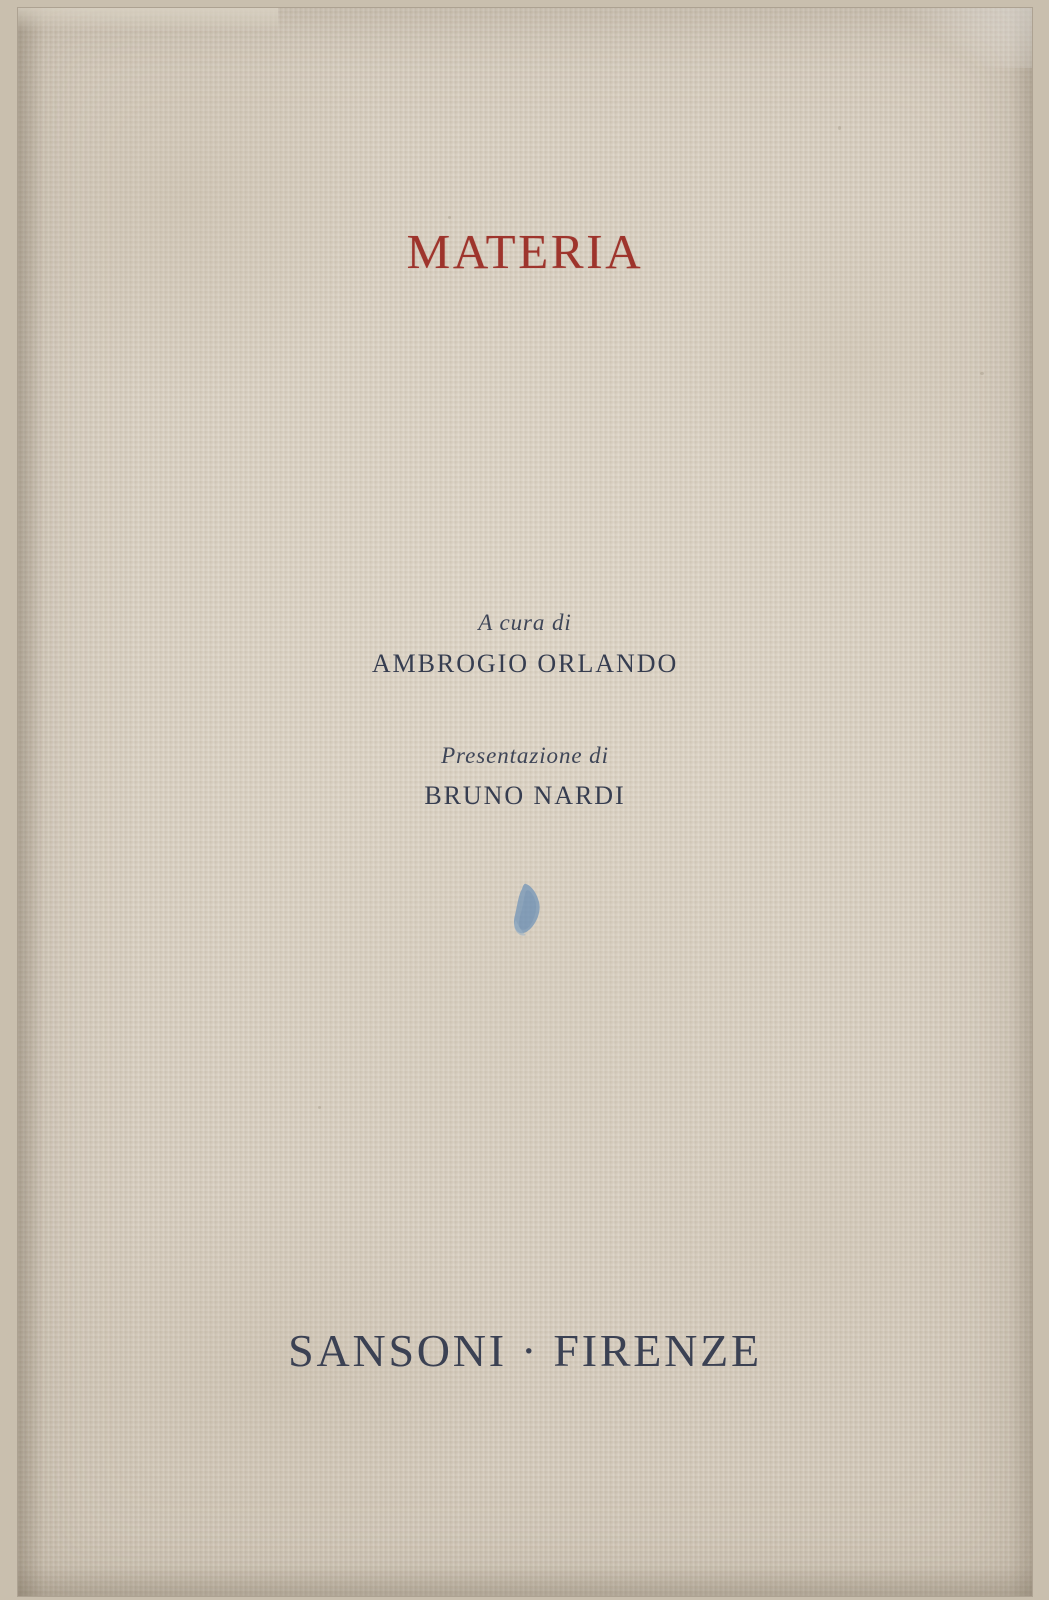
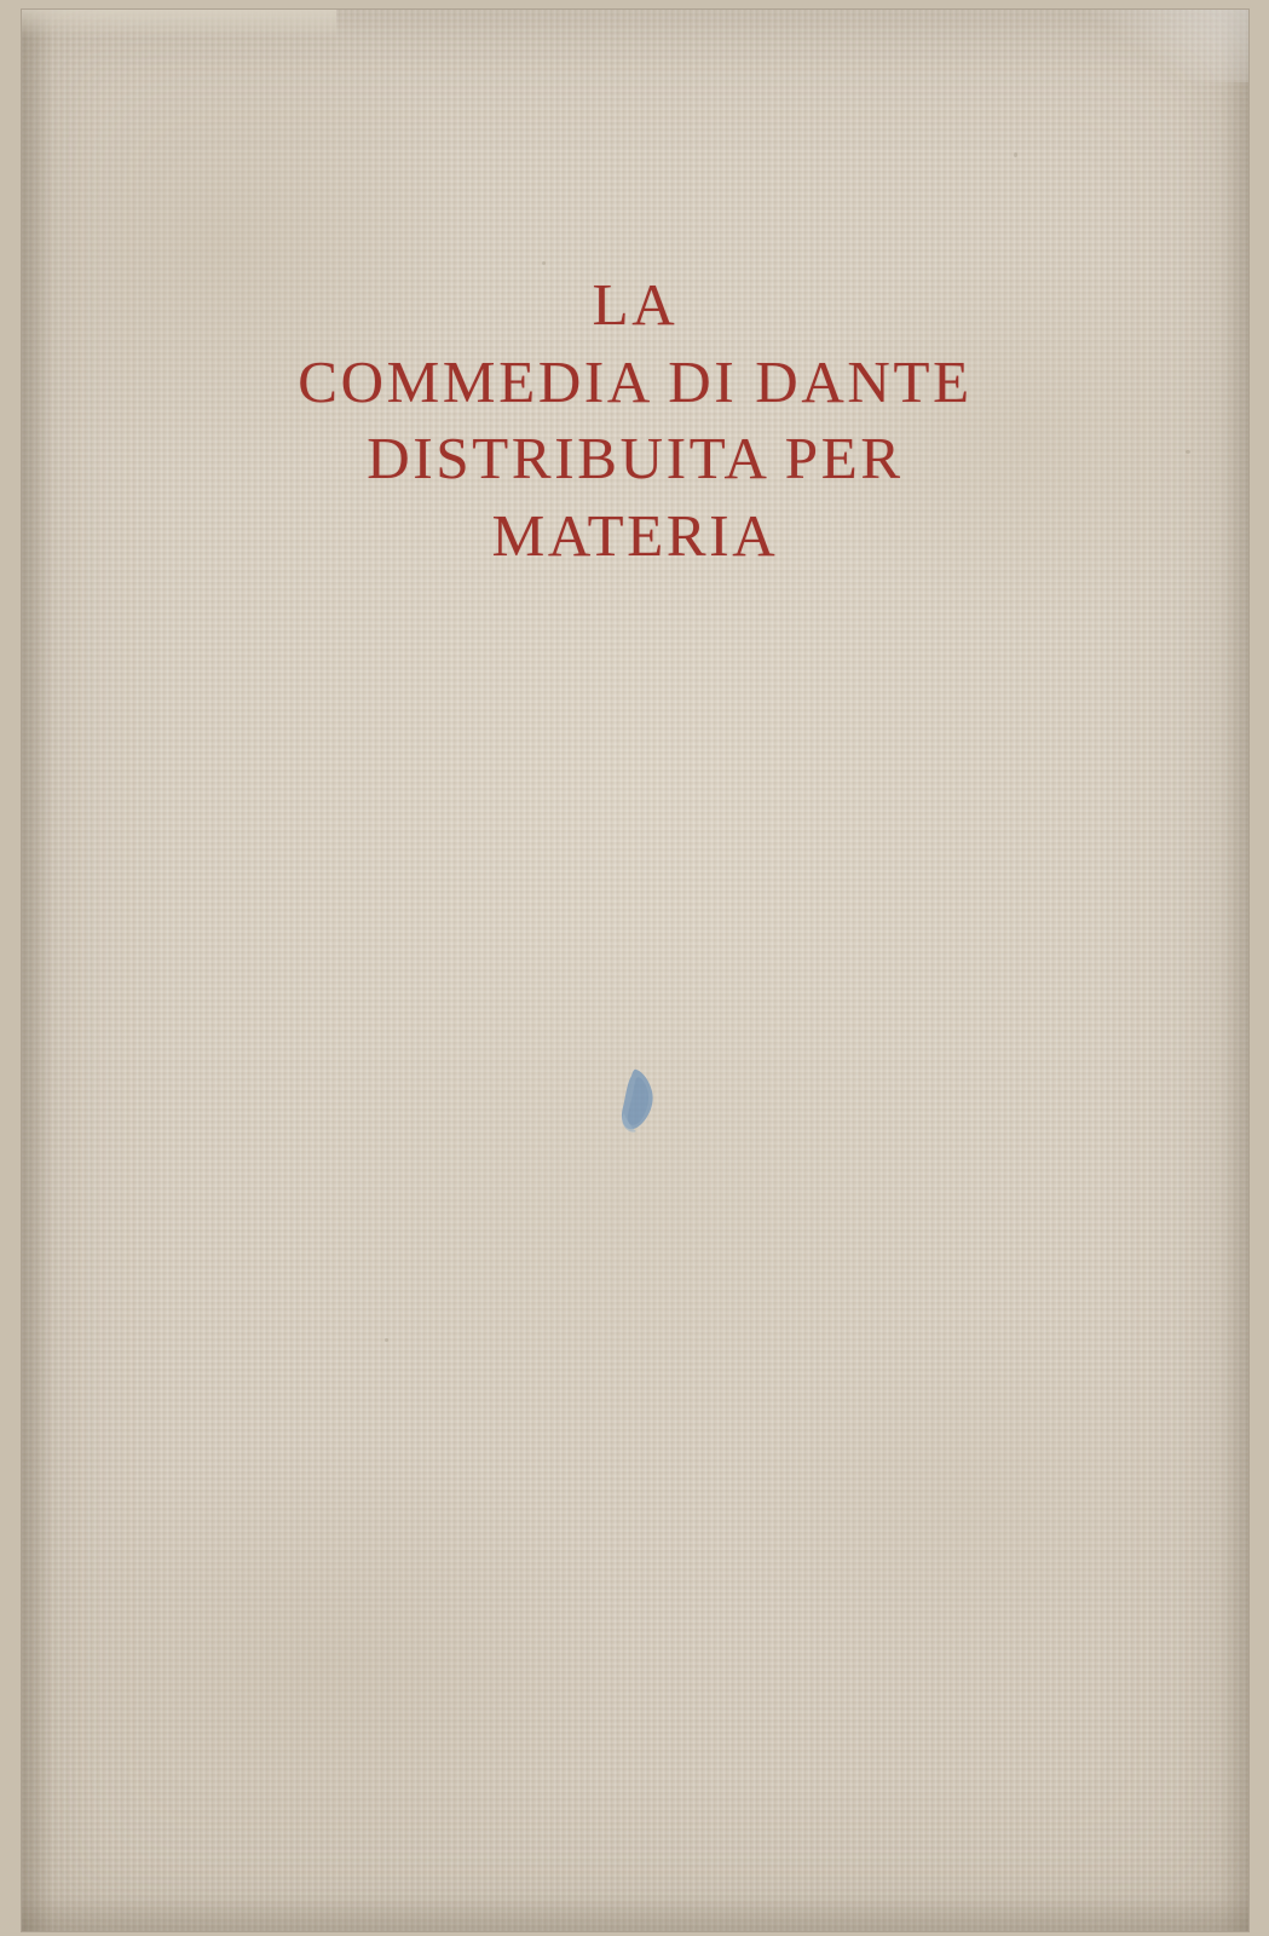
+ LA
+ COMMEDIA DI DANTE
+ DISTRIBUITA PER
  MATERIA
- A cura di
- AMBROGIO ORLANDO
- Presentazione di
- BRUNO NARDI
- SANSONI · FIRENZE
